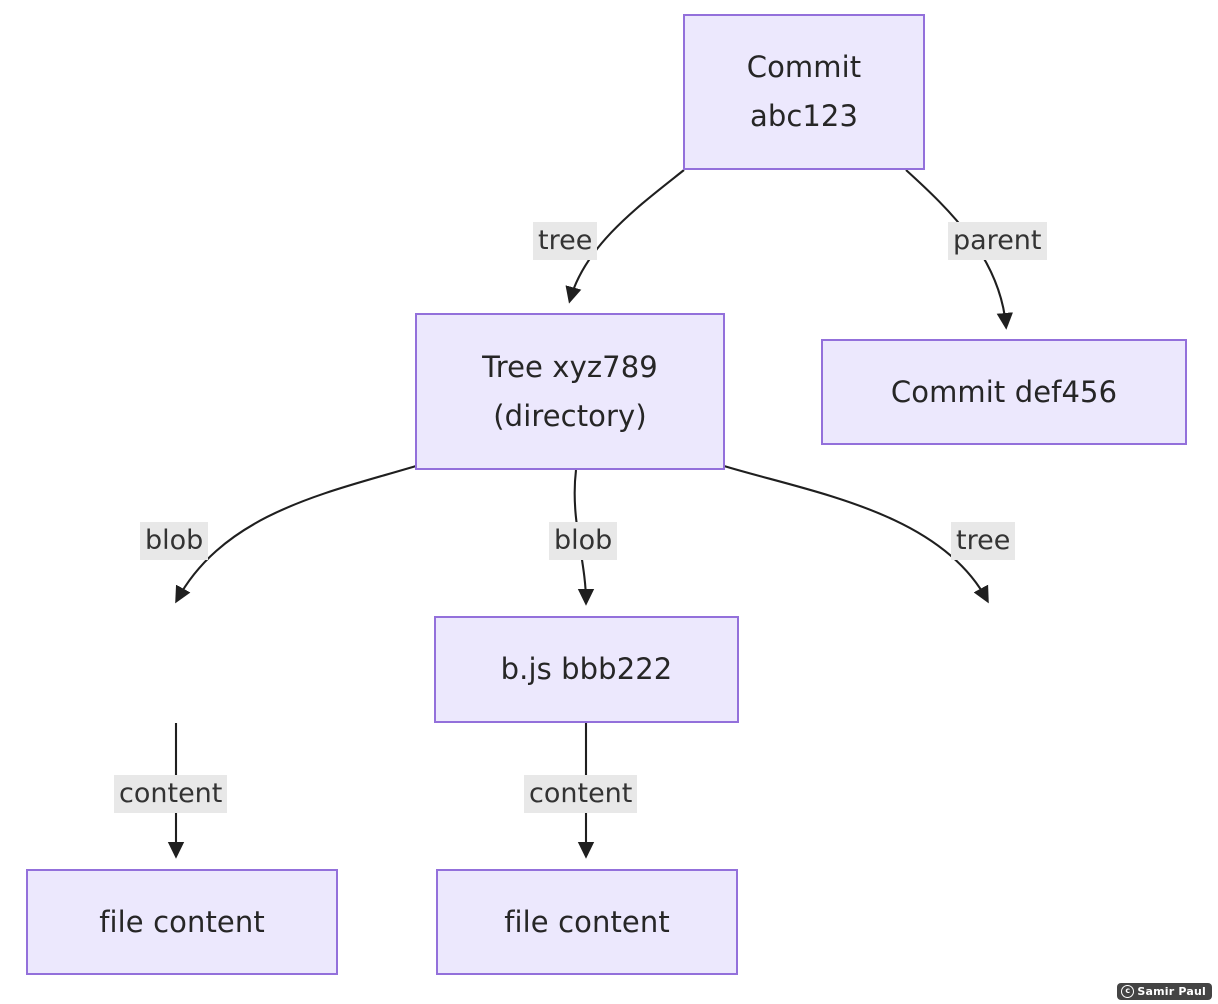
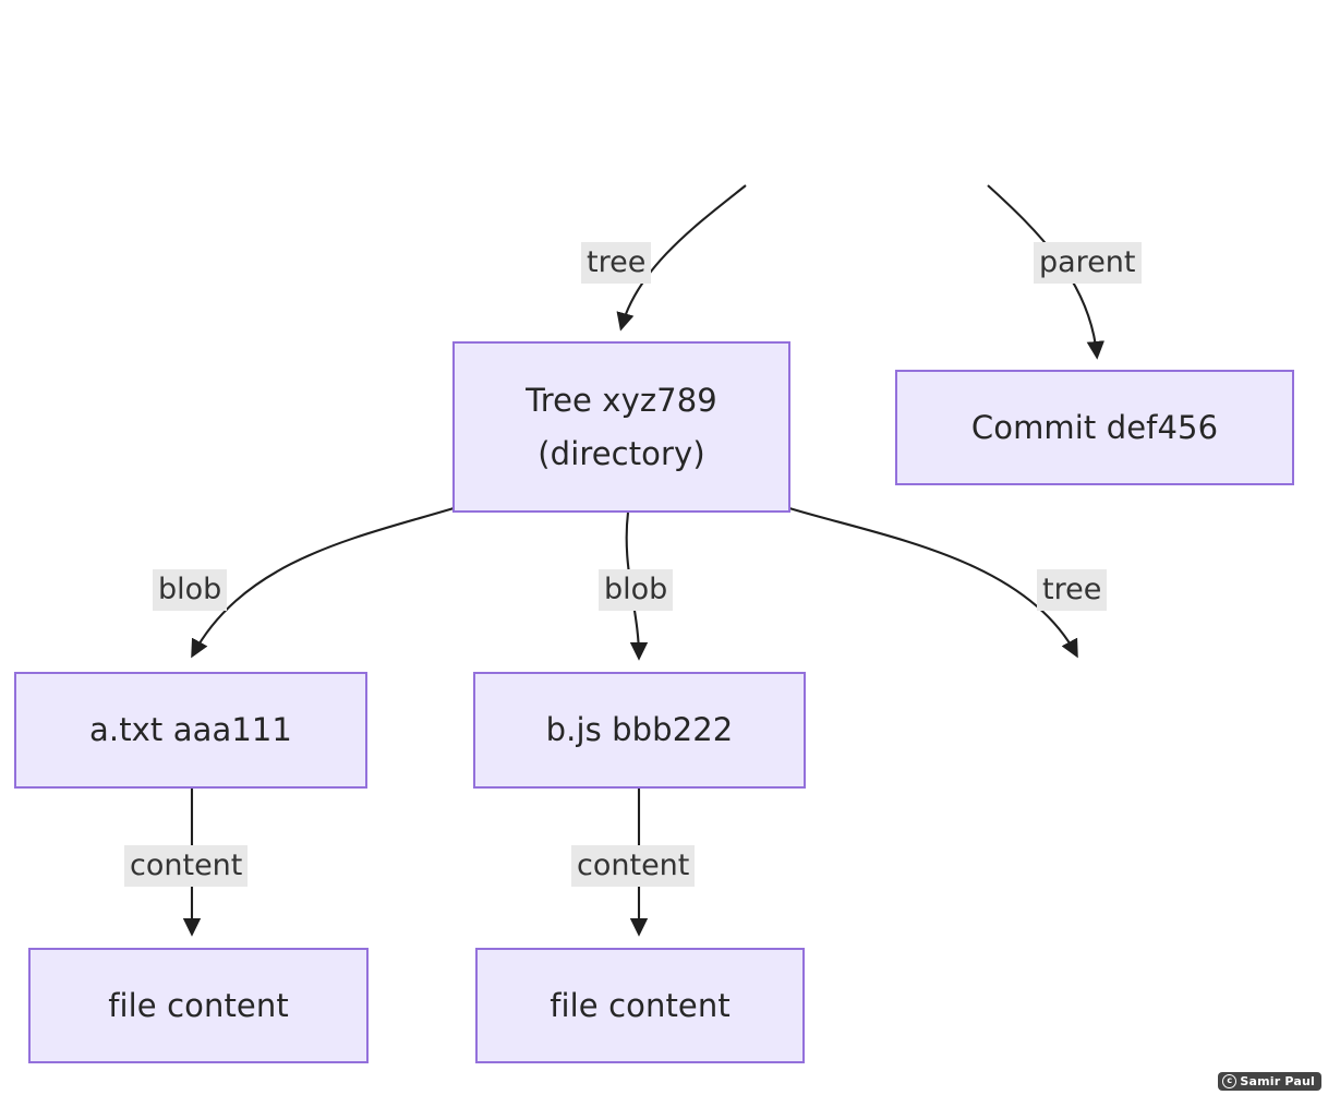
- Commit
- abc123
  Tree xyz789
  (directory)
  Commit def456
+ a.txt aaa111
  b.js bbb222
  file content
  file content
  tree
  parent
  blob
  blob
  tree
  content
  content
  c
  Samir Paul
